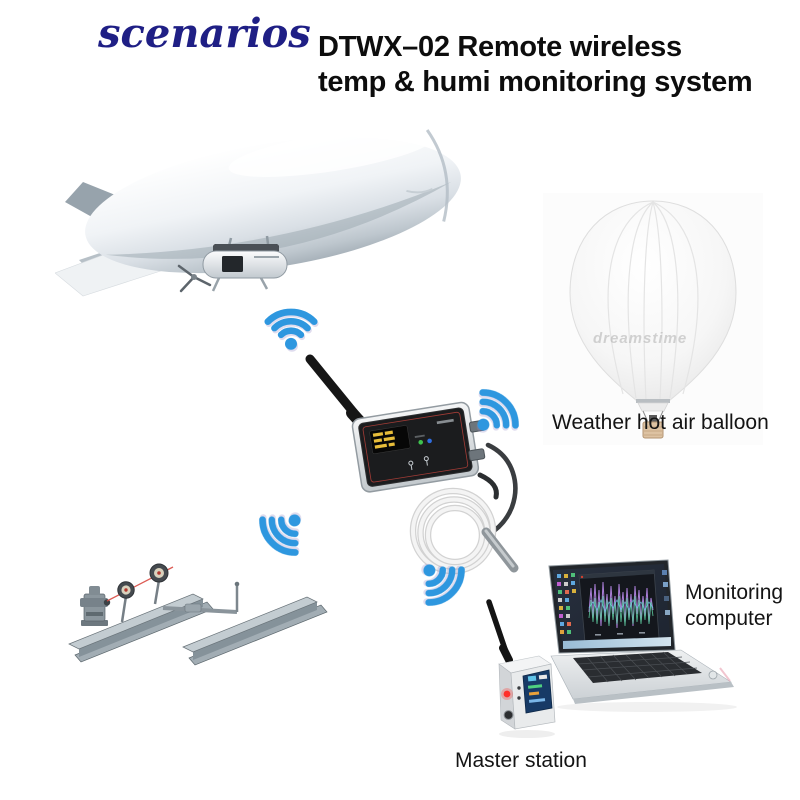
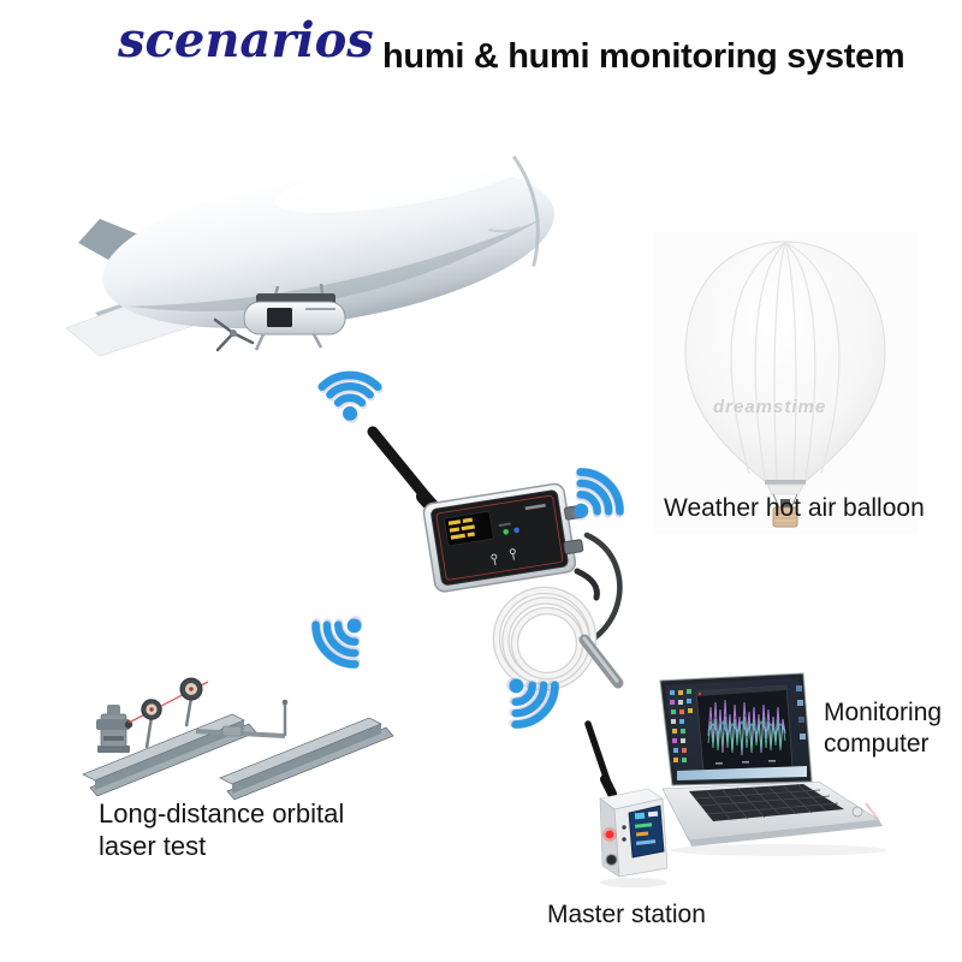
  scenarios
- DTWX–02 Remote wireless
- temp & humi monitoring system
+ humi & humi monitoring system
  dreamstime
  Weather hot air balloon
+ Long-distance orbital
+ laser test
  Monitoring
  computer
  Master station
